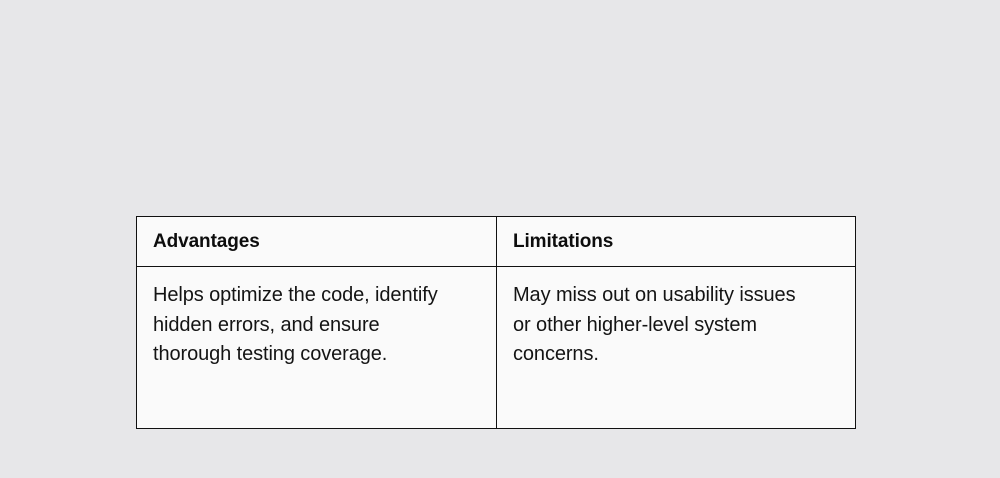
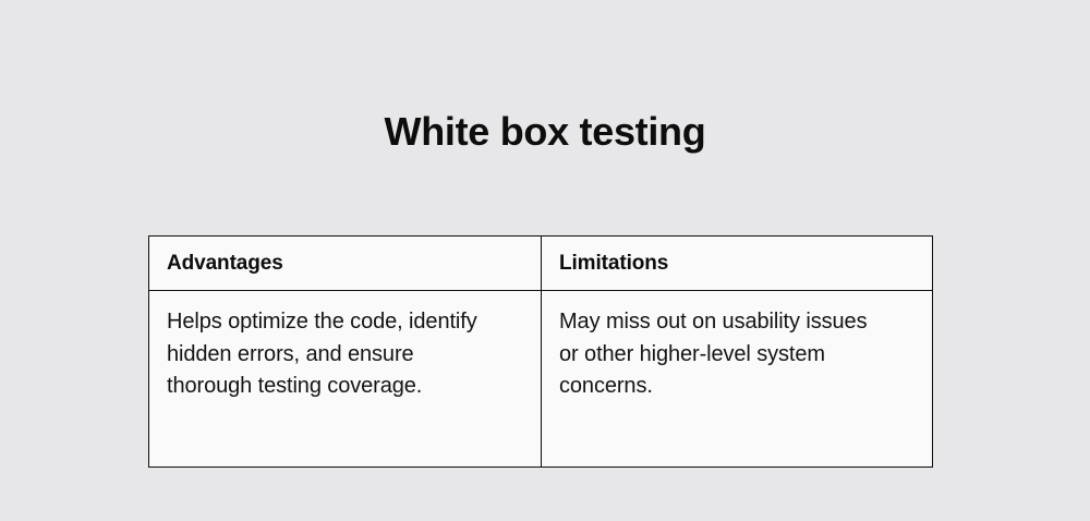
+ White box testing
  Advantages	Limitations
  Helps optimize the code, identify hidden errors, and ensure thorough testing coverage.	May miss out on usability issues or other higher-level system concerns.
